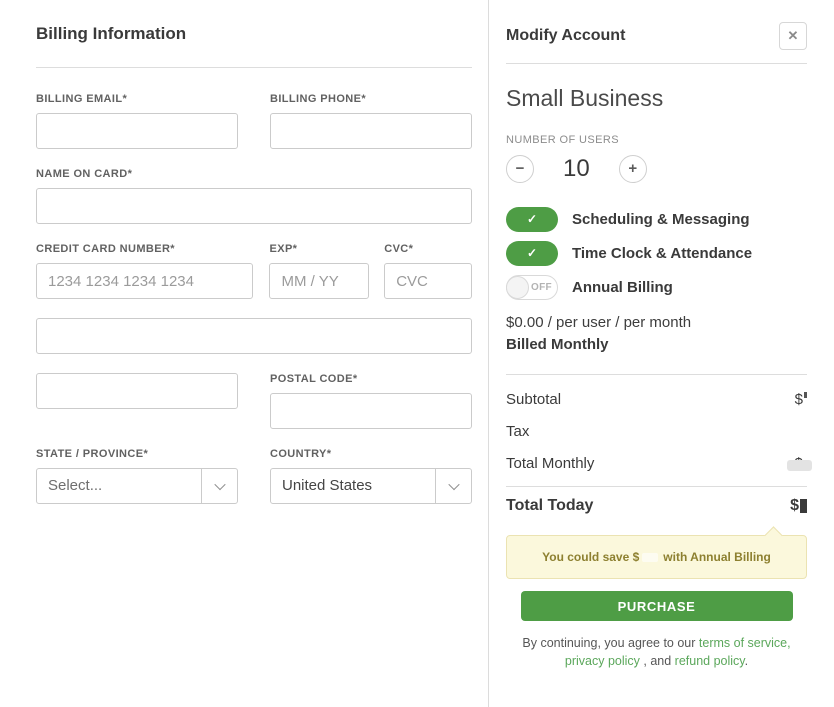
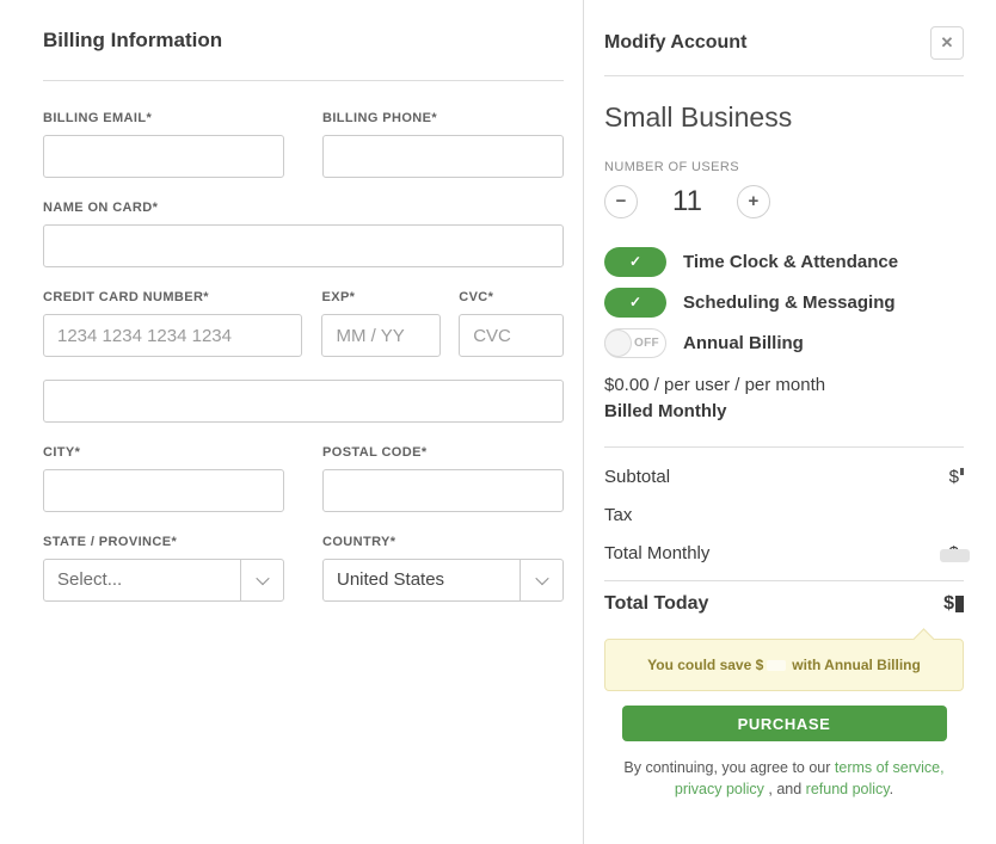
  Billing Information
  BILLING EMAIL*
  BILLING PHONE*
  NAME ON CARD*
  CREDIT CARD NUMBER*
  1234 1234 1234 1234
  EXP*
  MM / YY
  CVC*
  CVC
+ CITY*
  POSTAL CODE*
  STATE / PROVINCE*
  Select...
  COUNTRY*
  United States
  Modify Account
  ✕
  Small Business
  NUMBER OF USERS
  −
- 10
+ 11
  +
  ✓
- Scheduling & Messaging
+ Time Clock & Attendance
  ✓
- Time Clock & Attendance
+ Scheduling & Messaging
  OFF
  Annual Billing
  $0.00 / per user / per month
  Billed Monthly
  Subtotal
  $
  Tax
  Total Monthly
  Total Today
  $
  You could save $
  with Annual Billing
  PURCHASE
  By continuing, you agree to our terms of service,
  privacy policy , and refund policy.
